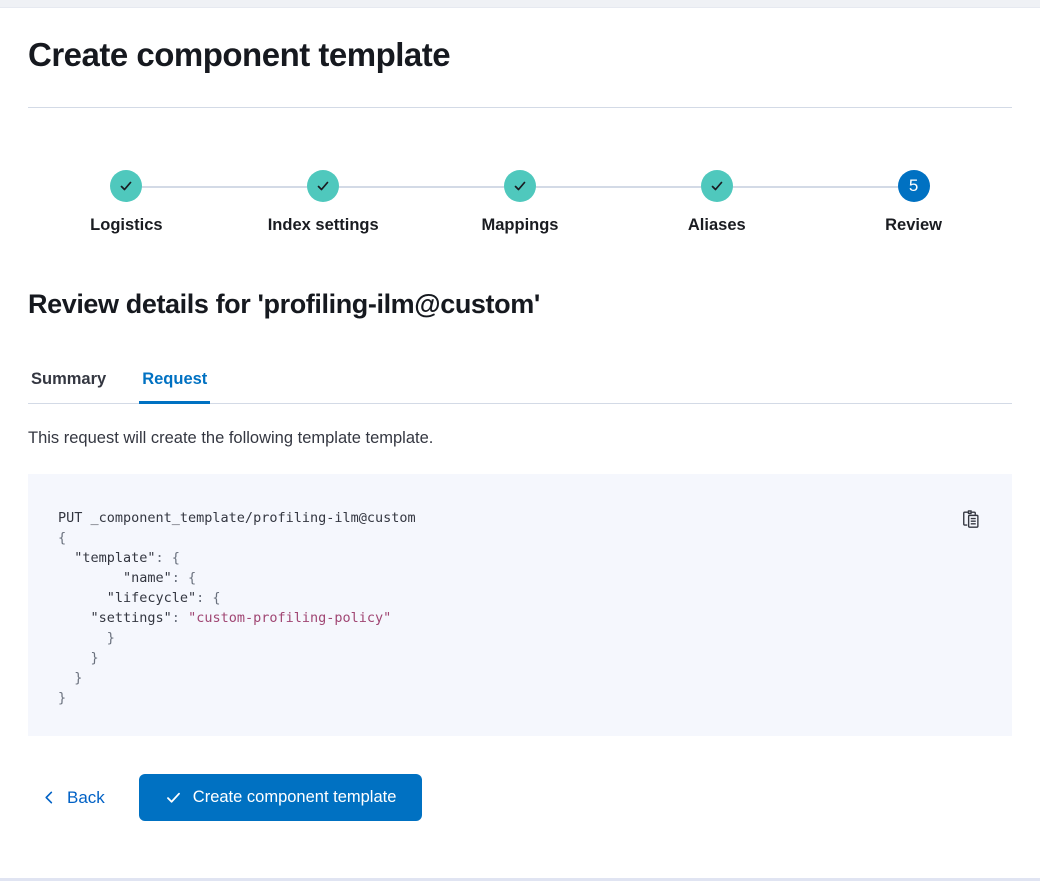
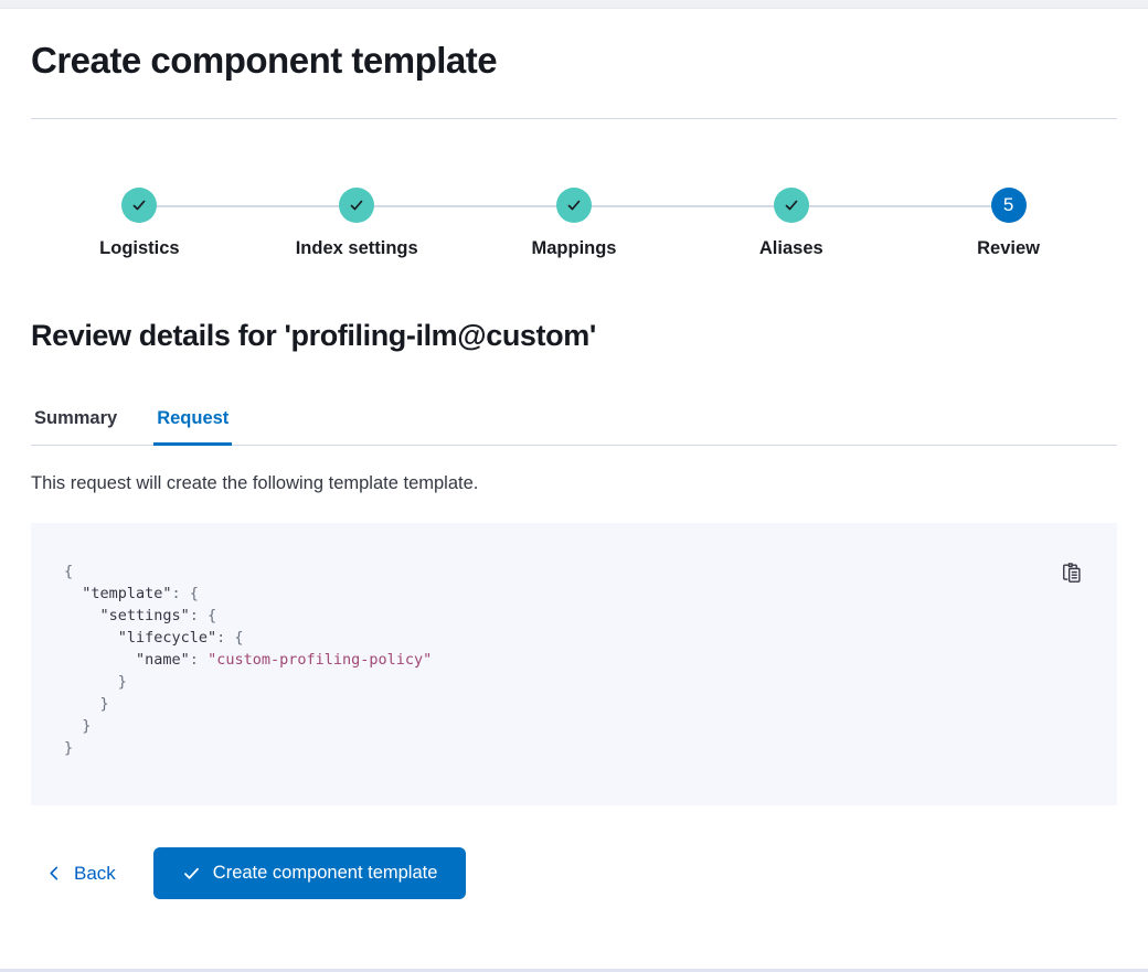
  Create component template
  Logistics
  Index settings
  Mappings
  Aliases
  5
  Review
  Review details for 'profiling-ilm@custom'
  Summary
  Request
  This request will create the following template template.
- PUT _component_template/profiling-ilm@custom
  {
  "template": {
- "name": {
+ "settings": {
  "lifecycle": {
- "settings": "custom-profiling-policy"
+ "name": "custom-profiling-policy"
  }
  }
  }
  }
  Back
  Create component template
